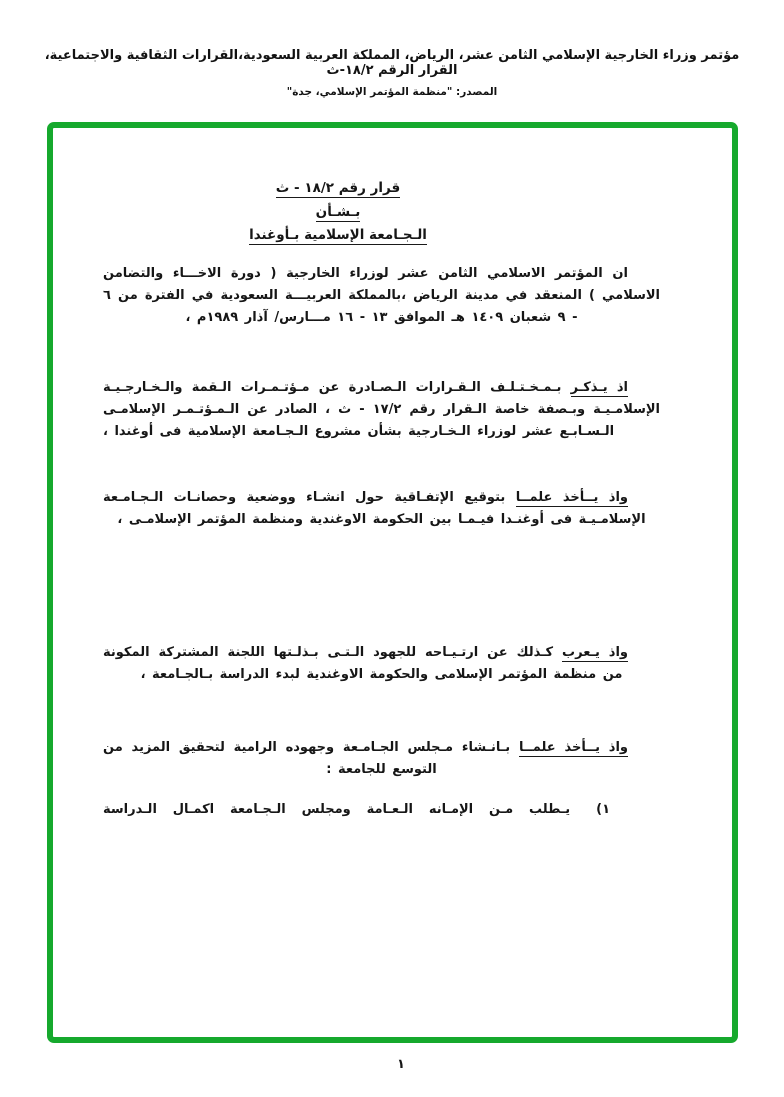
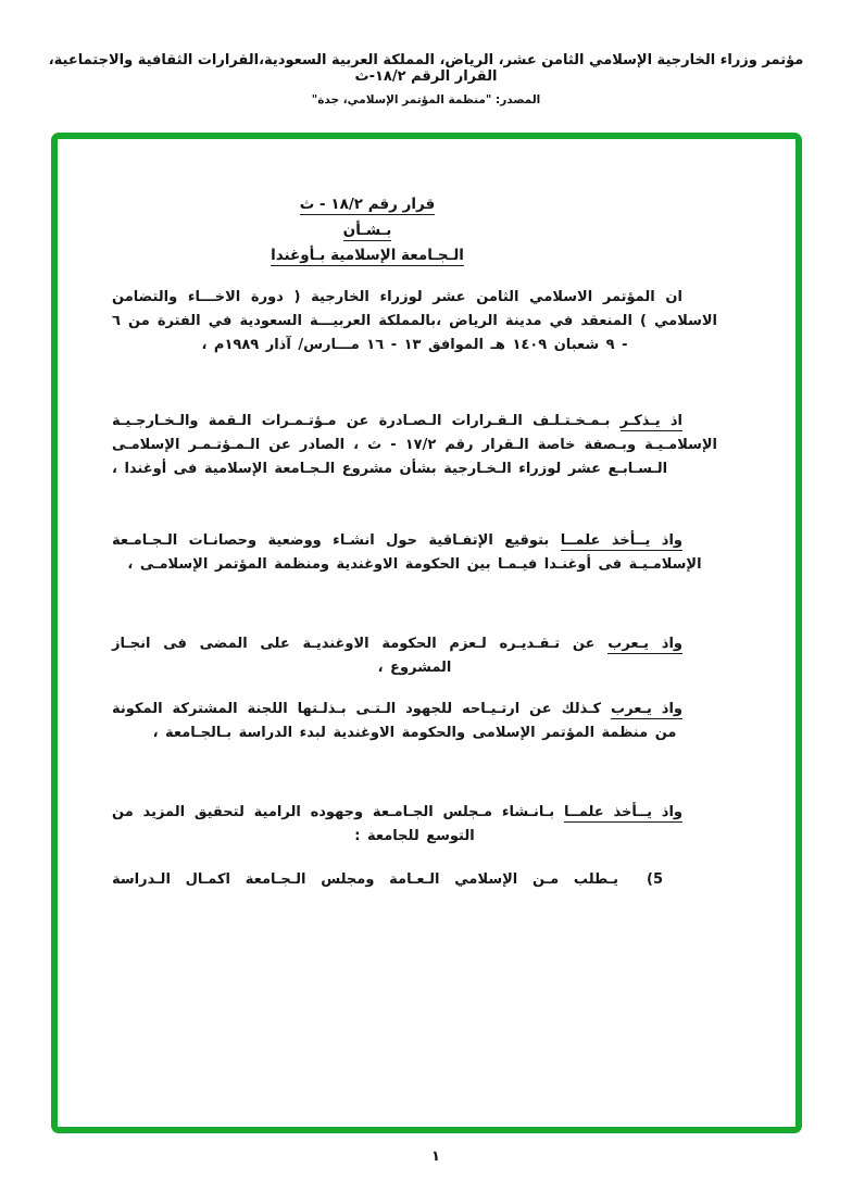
  مؤتمر وزراء الخارجية الإسلامي الثامن عشر، الرياض، المملكة العربية السعودية،القرارات الثقافية والاجتماعية، القرار الرقم ١٨/٢-ث
  المصدر: "منظمة المؤتمر الإسلامي، جدة"
  قرار رقم ١٨/٢ - ث
  بـشـأن
  الـجـامعة الإسلامية بـأوغندا
  ان المؤتمر الاسلامي الثامن عشر لوزراء الخارجية ( دورة الاخـــاء والتضامن الاسلامي ) المنعقد في مدينة الرياض ،بالمملكة العربيـــة السعودية في الفترة من ٦ - ٩ شعبان ١٤٠٩ هـ الموافق ١٣ - ١٦ مـــارس/ آذار ١٩٨٩م ،
  اذ يـذكـر بـمـخـتـلـف الـقـرارات الـصـادرة عن مـؤتـمـرات الـقمة والـخـارجـيـة الإسلامـيـة وبـصفة خاصة الـقرار رقم ١٧/٢ - ث ، الصادر عن الـمـؤتـمـر الإسلامـى الـسـابـع عشر لوزراء الـخـارجية بشأن مشروع الـجـامعة الإسلامية فى أوغندا ،
  واذ يــأخذ علمــا بتوقيع الإتفـاقية حول انشـاء ووضعية وحصانـات الـجـامـعة الإسلامـيـة فى أوغنـدا فيـمـا بين الحكومة الاوغندية ومنظمة المؤتمر الإسلامـى ،
+ واذ يـعرب عن تـقـديـره لـعزم الحكومة الاوغنديـة على المضى فى انجـاز المشروع ،
  واذ يـعرب كـذلك عن ارتـيـاحه للجهود الـتـى بـذلـتها اللجنة المشتركة المكونة من منظمة المؤتمر الإسلامى والحكومة الاوغندية لبدء الدراسة بـالجـامعة ،
  واذ يــأخذ علمــا بـانـشاء مـجلس الجـامـعة وجهوده الرامية لتحقيق المزيد من التوسع للجامعة :
- ١)
+ 5)
- يـطلب مـن الإمـانه الـعـامة ومجلس الـجـامعة اكمـال الـدراسة
+ يـطلب مـن الإسلامي الـعـامة ومجلس الـجـامعة اكمـال الـدراسة
  ١
